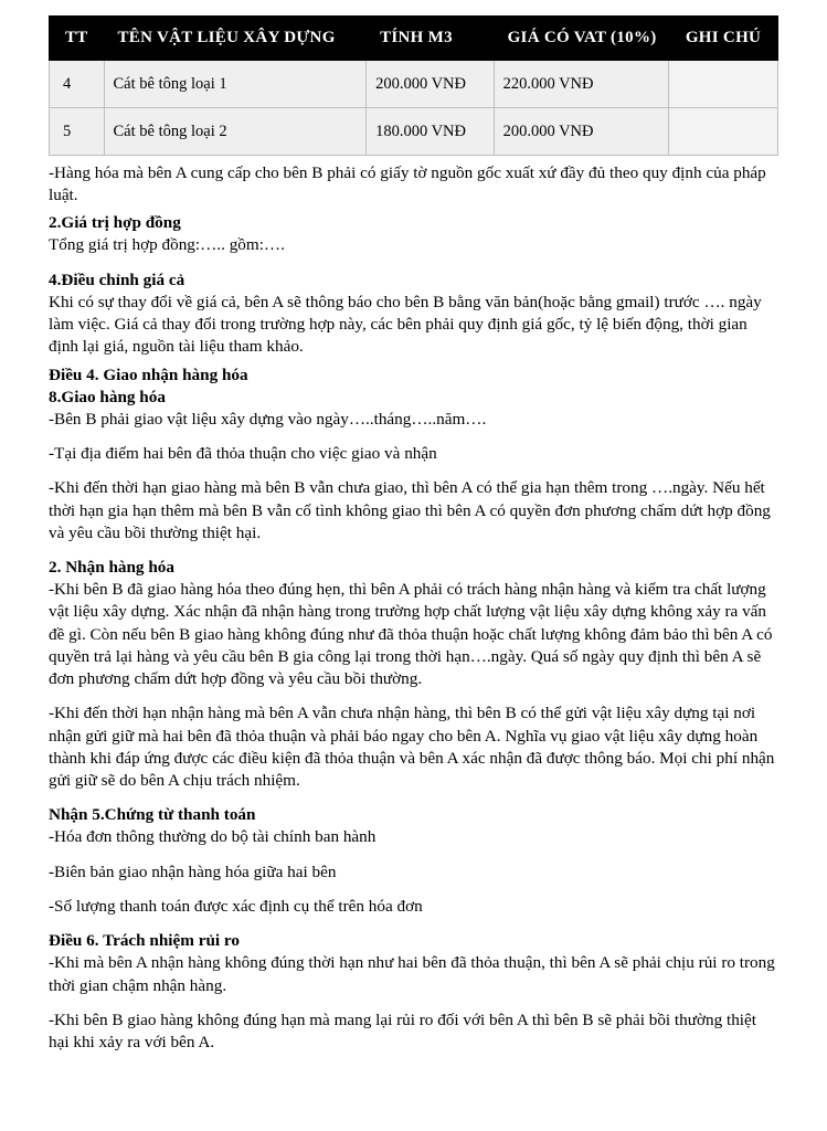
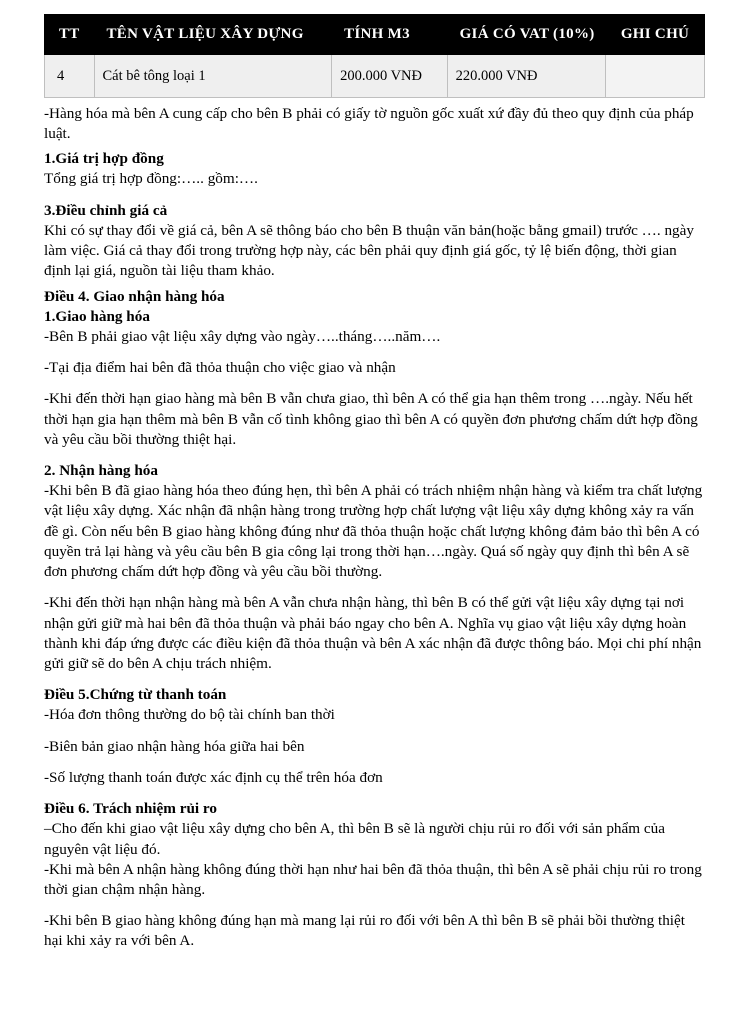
  TT	TÊN VẬT LIỆU XÂY DỰNG	TÍNH M3	GIÁ CÓ VAT (10%)	GHI CHÚ
  4	Cát bê tông loại 1	200.000 VNĐ	220.000 VNĐ
- 5	Cát bê tông loại 2	180.000 VNĐ	200.000 VNĐ
  -Hàng hóa mà bên A cung cấp cho bên B phải có giấy tờ nguồn gốc xuất xứ đầy đủ theo quy định của pháp luật.
- 2.Giá trị hợp đồng
+ 1.Giá trị hợp đồng
  Tổng giá trị hợp đồng:….. gồm:….
- 4.Điều chỉnh giá cả
+ 3.Điều chỉnh giá cả
- Khi có sự thay đổi về giá cả, bên A sẽ thông báo cho bên B bằng văn bản(hoặc bằng gmail) trước …. ngày làm việc. Giá cả thay đổi trong trường hợp này, các bên phải quy định giá gốc, tỷ lệ biến động, thời gian định lại giá, nguồn tài liệu tham khảo.
+ Khi có sự thay đổi về giá cả, bên A sẽ thông báo cho bên B thuận văn bản(hoặc bằng gmail) trước …. ngày làm việc. Giá cả thay đổi trong trường hợp này, các bên phải quy định giá gốc, tỷ lệ biến động, thời gian định lại giá, nguồn tài liệu tham khảo.
  Điều 4. Giao nhận hàng hóa
- 8.Giao hàng hóa
+ 1.Giao hàng hóa
  -Bên B phải giao vật liệu xây dựng vào ngày…..tháng…..năm….
  -Tại địa điểm hai bên đã thỏa thuận cho việc giao và nhận
  -Khi đến thời hạn giao hàng mà bên B vẫn chưa giao, thì bên A có thể gia hạn thêm trong ….ngày. Nếu hết thời hạn gia hạn thêm mà bên B vẫn cố tình không giao thì bên A có quyền đơn phương chấm dứt hợp đồng và yêu cầu bồi thường thiệt hại.
  2. Nhận hàng hóa
- -Khi bên B đã giao hàng hóa theo đúng hẹn, thì bên A phải có trách hàng nhận hàng và kiểm tra chất lượng vật liệu xây dựng. Xác nhận đã nhận hàng trong trường hợp chất lượng vật liệu xây dựng không xảy ra vấn đề gì. Còn nếu bên B giao hàng không đúng như đã thỏa thuận hoặc chất lượng không đảm bảo thì bên A có quyền trả lại hàng và yêu cầu bên B gia công lại trong thời hạn….ngày. Quá số ngày quy định thì bên A sẽ đơn phương chấm dứt hợp đồng và yêu cầu bồi thường.
+ -Khi bên B đã giao hàng hóa theo đúng hẹn, thì bên A phải có trách nhiệm nhận hàng và kiểm tra chất lượng vật liệu xây dựng. Xác nhận đã nhận hàng trong trường hợp chất lượng vật liệu xây dựng không xảy ra vấn đề gì. Còn nếu bên B giao hàng không đúng như đã thỏa thuận hoặc chất lượng không đảm bảo thì bên A có quyền trả lại hàng và yêu cầu bên B gia công lại trong thời hạn….ngày. Quá số ngày quy định thì bên A sẽ đơn phương chấm dứt hợp đồng và yêu cầu bồi thường.
  -Khi đến thời hạn nhận hàng mà bên A vẫn chưa nhận hàng, thì bên B có thể gửi vật liệu xây dựng tại nơi nhận gửi giữ mà hai bên đã thỏa thuận và phải báo ngay cho bên A. Nghĩa vụ giao vật liệu xây dựng hoàn thành khi đáp ứng được các điều kiện đã thỏa thuận và bên A xác nhận đã được thông báo. Mọi chi phí nhận gửi giữ sẽ do bên A chịu trách nhiệm.
- Nhận 5.Chứng từ thanh toán
+ Điều 5.Chứng từ thanh toán
- -Hóa đơn thông thường do bộ tài chính ban hành
+ -Hóa đơn thông thường do bộ tài chính ban thời
  -Biên bản giao nhận hàng hóa giữa hai bên
  -Số lượng thanh toán được xác định cụ thể trên hóa đơn
  Điều 6. Trách nhiệm rủi ro
+ –Cho đến khi giao vật liệu xây dựng cho bên A, thì bên B sẽ là người chịu rủi ro đối với sản phẩm của nguyên vật liệu đó.
  -Khi mà bên A nhận hàng không đúng thời hạn như hai bên đã thỏa thuận, thì bên A sẽ phải chịu rủi ro trong thời gian chậm nhận hàng.
  -Khi bên B giao hàng không đúng hạn mà mang lại rủi ro đối với bên A thì bên B sẽ phải bồi thường thiệt hại khi xảy ra với bên A.
